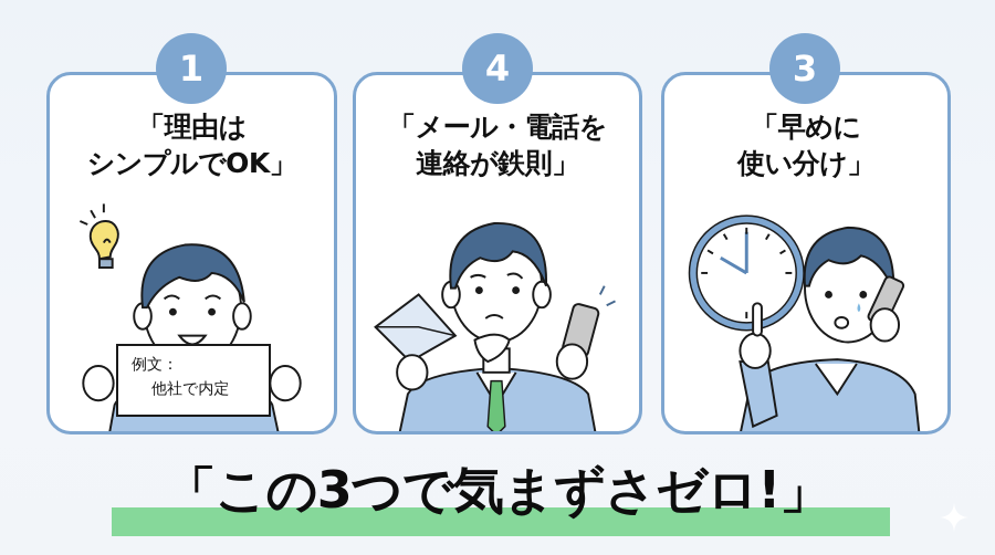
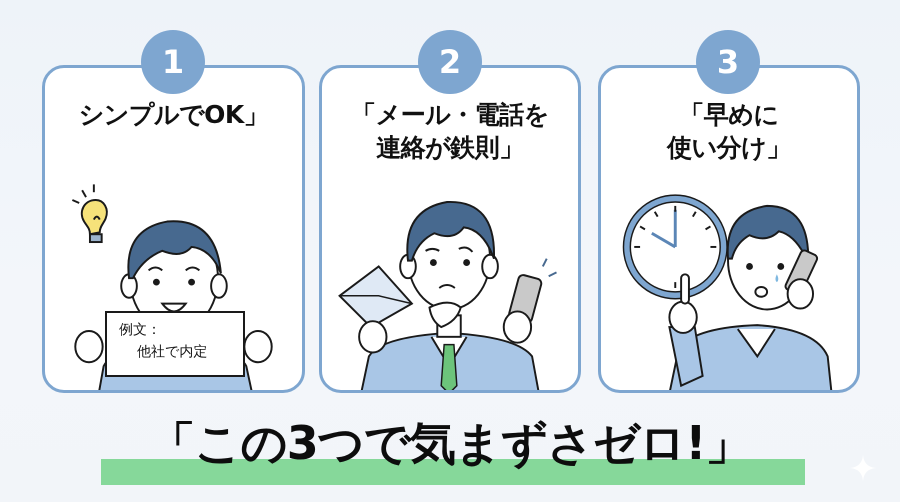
- 「理由は
  シンプルでOK」
  例文：
  他社で内定
  「メール・電話を
  連絡が鉄則」
  「早めに
  使い分け」
  1
- 4
+ 2
  3
  「この3つで気まずさゼロ!」
